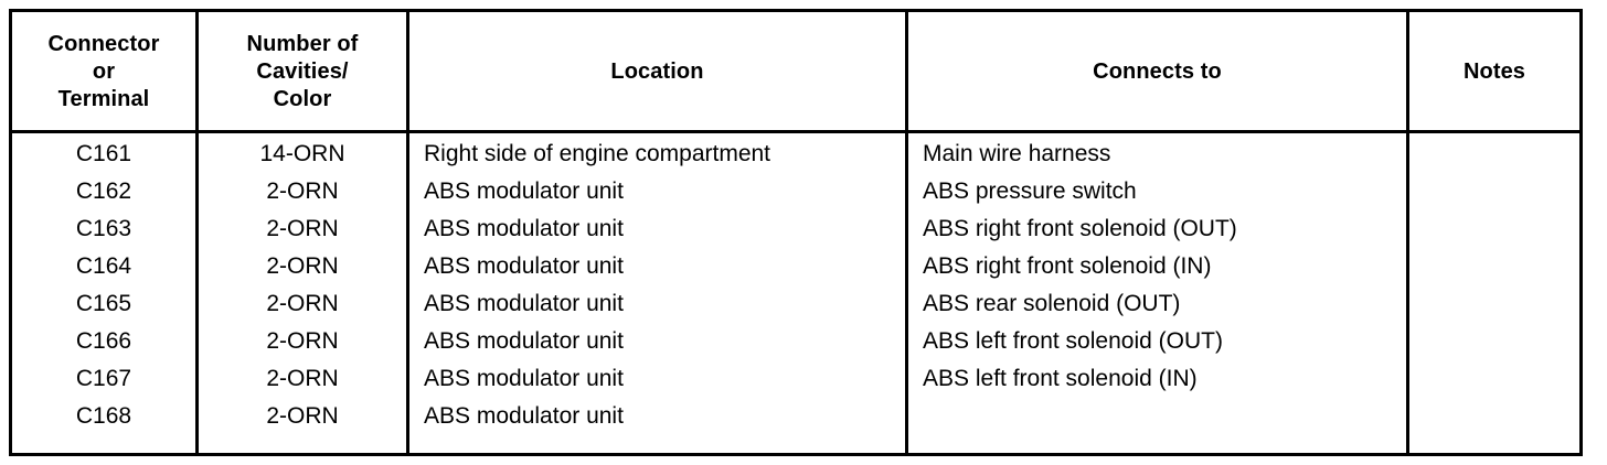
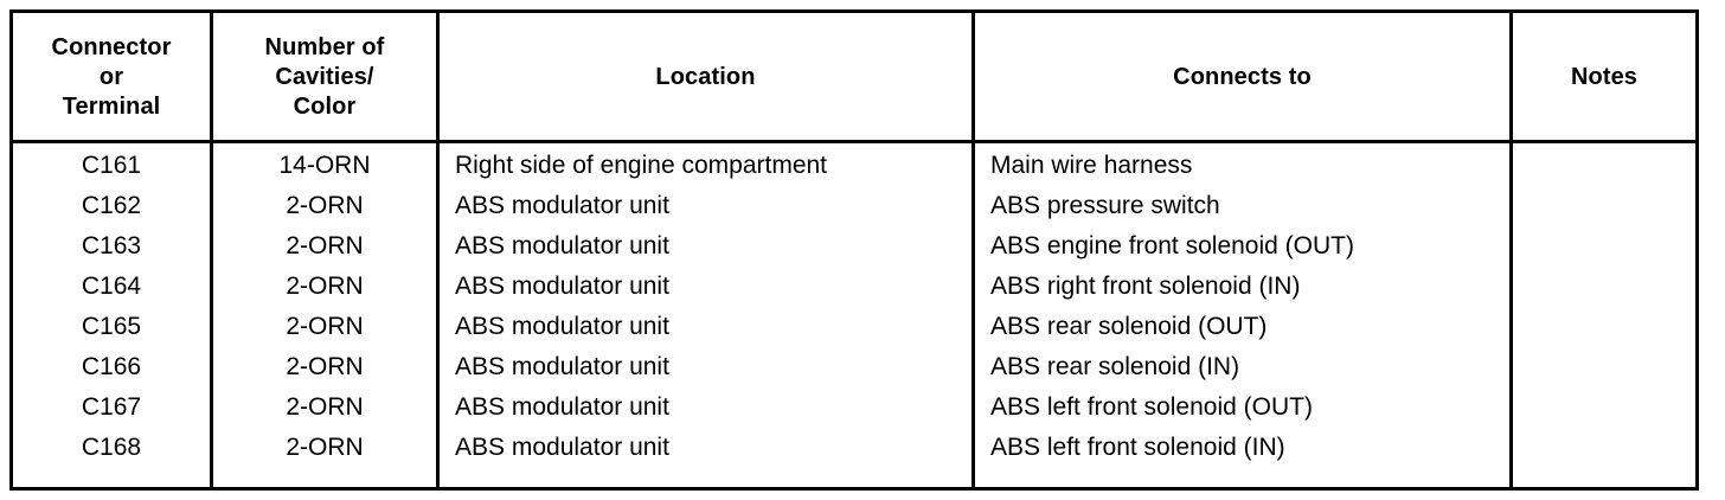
  Connector
  or
  Terminal
  Number of
  Cavities/
  Color
  Location
  Connects to
  Notes
  C161
  C162
  C163
  C164
  C165
  C166
  C167
  C168
  14-ORN
  2-ORN
  2-ORN
  2-ORN
  2-ORN
  2-ORN
  2-ORN
  2-ORN
  Right side of engine compartment
  ABS modulator unit
  ABS modulator unit
  ABS modulator unit
  ABS modulator unit
  ABS modulator unit
  ABS modulator unit
  ABS modulator unit
  Main wire harness
  ABS pressure switch
- ABS right front solenoid (OUT)
+ ABS engine front solenoid (OUT)
  ABS right front solenoid (IN)
  ABS rear solenoid (OUT)
+ ABS rear solenoid (IN)
  ABS left front solenoid (OUT)
  ABS left front solenoid (IN)
